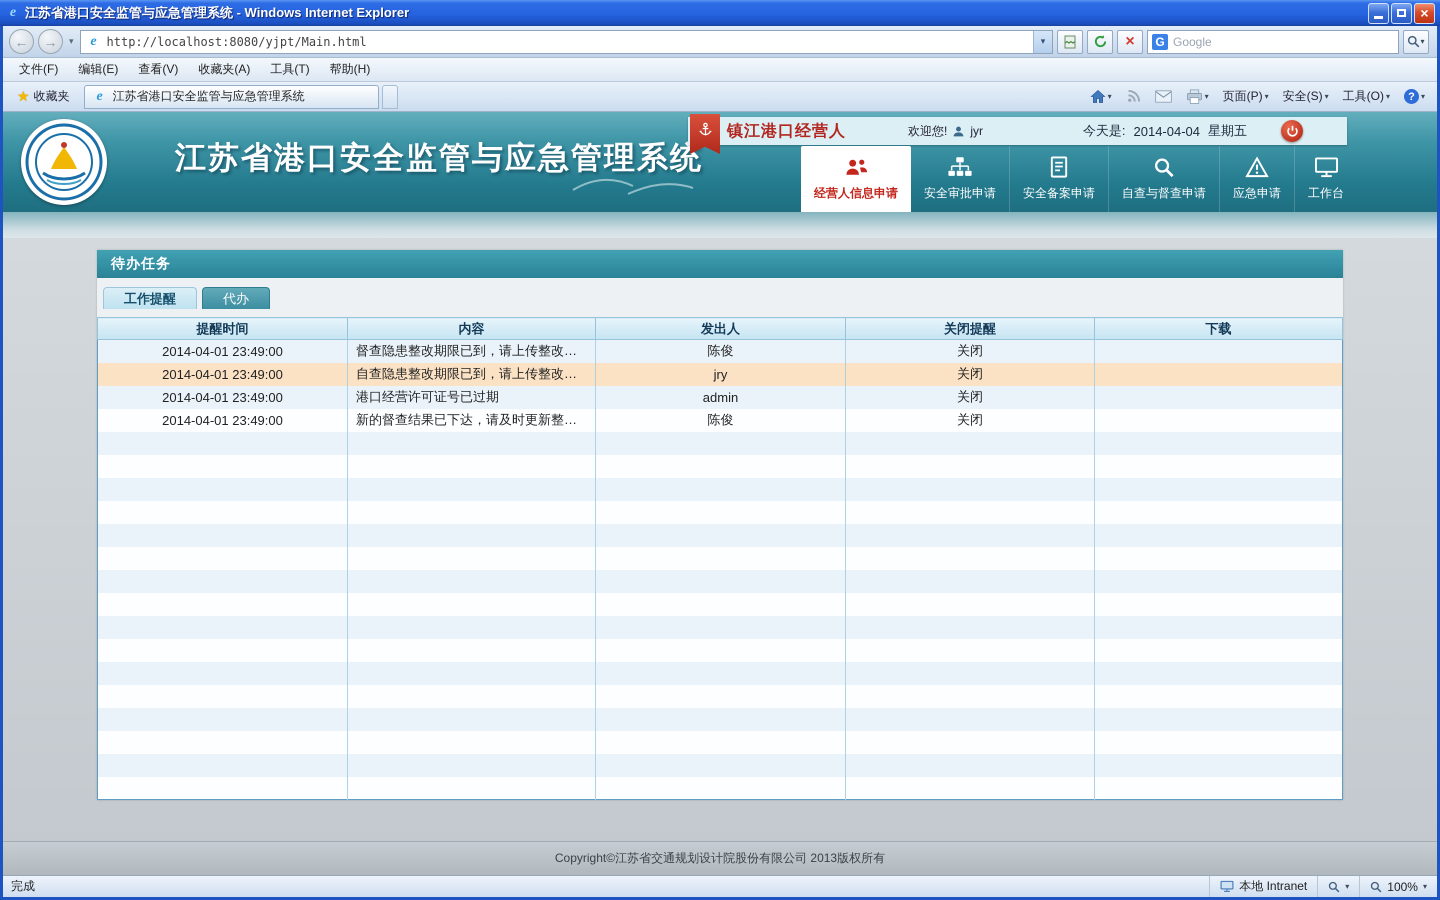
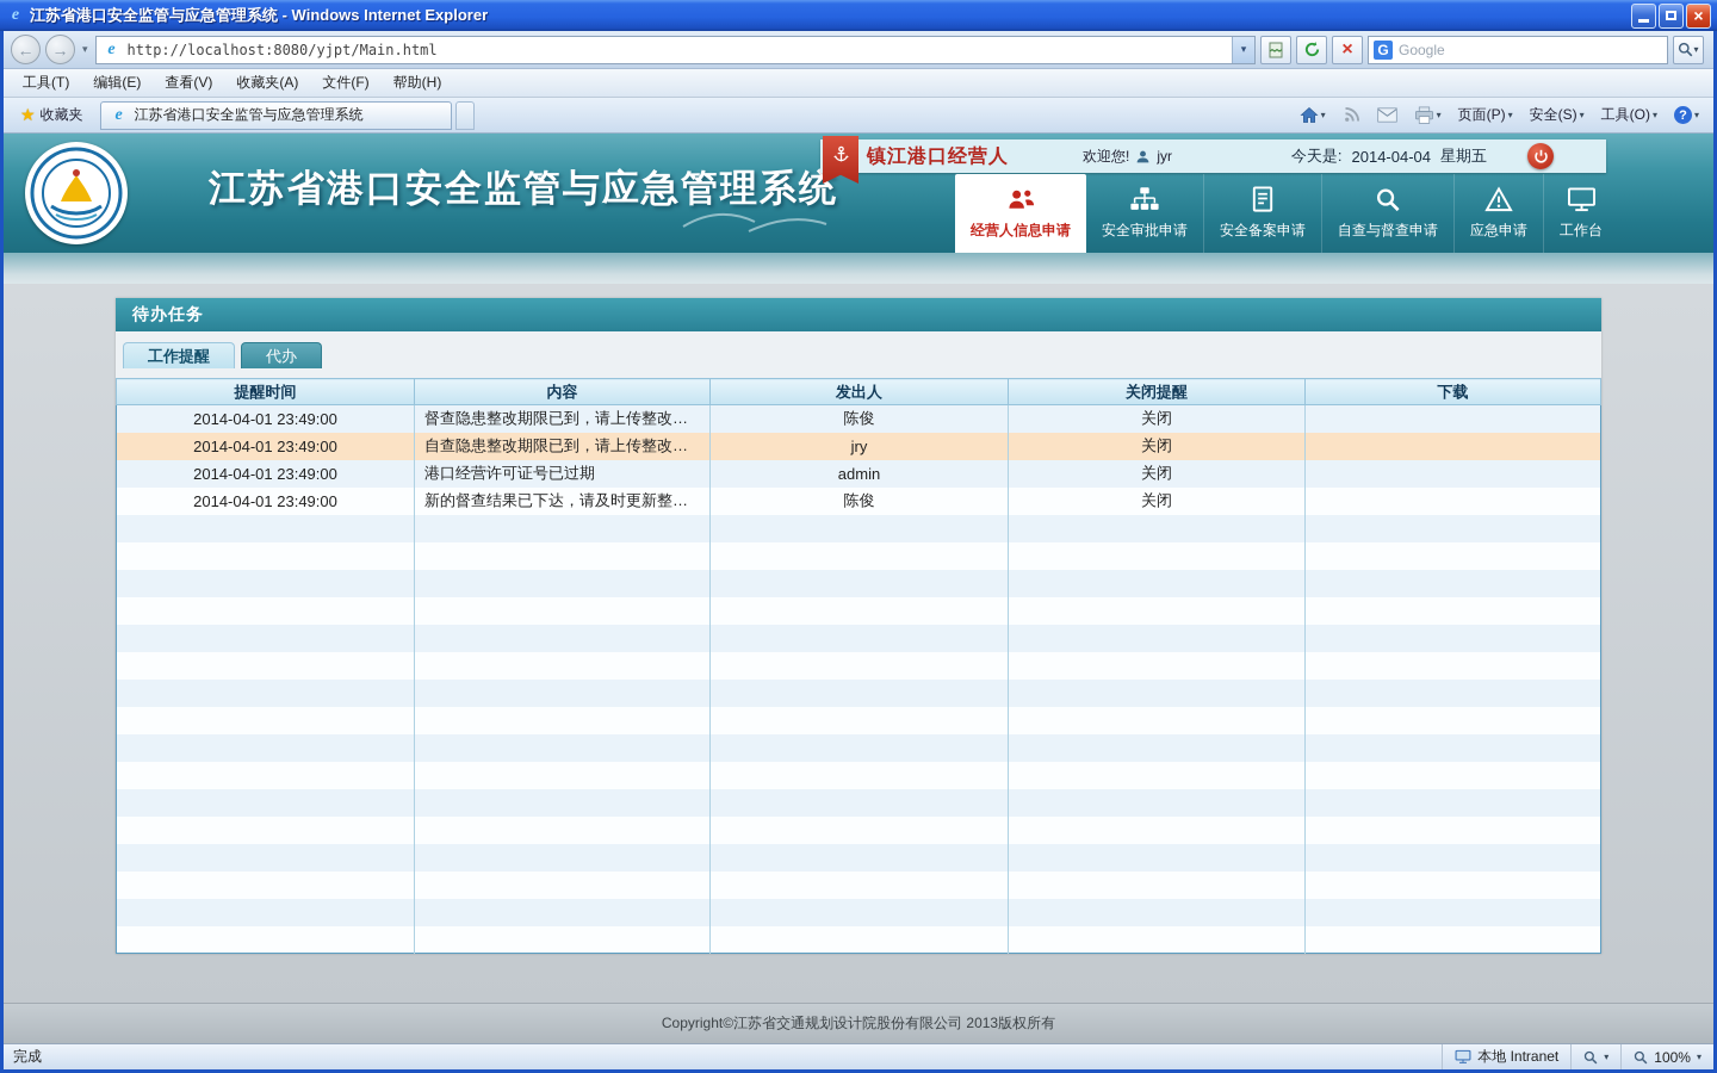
  e
  江苏省港口安全监管与应急管理系统 - Windows Internet Explorer
  ×
  ←
  →
  ▾
  e
  http://localhost:8080/yjpt/Main.html
  ▾
  ×
  G
  Google
  ▾
- 文件(F)
+ 工具(T)
  编辑(E)
  查看(V)
  收藏夹(A)
- 工具(T)
+ 文件(F)
  帮助(H)
  ★
  收藏夹
  e
  江苏省港口安全监管与应急管理系统
  ▾
  ▾
  页面(P)
  ▾
  安全(S)
  ▾
  工具(O)
  ▾
  ?
  ▾
  江苏省港口安全监管与应急管理系统
  镇江港口经营人
  欢迎您!
  jyr
  今天是:
  2014-04-04
  星期五
  经营人信息申请
  安全审批申请
  安全备案申请
  自查与督查申请
  应急申请
  工作台
  待办任务
  工作提醒
  代办
  提醒时间	内容	发出人	关闭提醒	下载
  2014-04-01 23:49:00	督查隐患整改期限已到，请上传整改结果	陈俊	关闭
  2014-04-01 23:49:00	自查隐患整改期限已到，请上传整改结果	jry	关闭
  2014-04-01 23:49:00	港口经营许可证号已过期	admin	关闭
  2014-04-01 23:49:00	新的督查结果已下达，请及时更新整改结	陈俊	关闭
  Copyright©江苏省交通规划设计院股份有限公司 2013版权所有
  完成
  本地 Intranet
  ▾
  100%
  ▾
